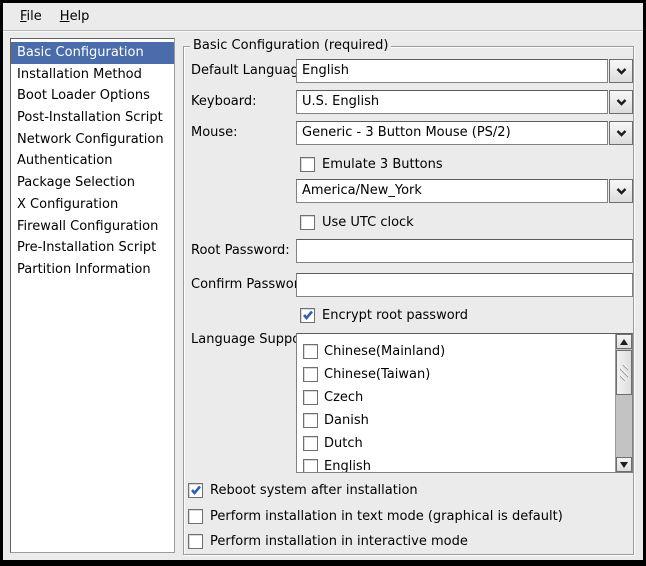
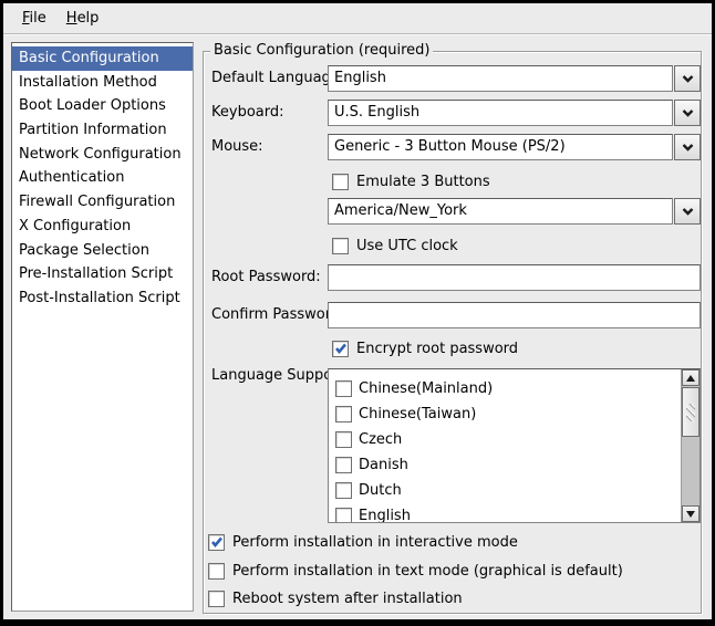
  File
  Help
  Basic Configuration
  Installation Method
  Boot Loader Options
- Post-Installation Script
+ Partition Information
  Network Configuration
  Authentication
- Package Selection
+ Firewall Configuration
  X Configuration
- Firewall Configuration
+ Package Selection
  Pre-Installation Script
- Partition Information
+ Post-Installation Script
  Basic Configuration (required)
  Default Languag
  English
  Keyboard:
  U.S. English
  Mouse:
  Generic - 3 Button Mouse (PS/2)
  Emulate 3 Buttons
  America/New_York
  Use UTC clock
  Root Password:
  Confirm Passwo
  Encrypt root password
  Language Supp
  Chinese(Mainland)
  Chinese(Taiwan)
  Czech
  Danish
  Dutch
  English
- Reboot system after installation
+ Perform installation in interactive mode
  Perform installation in text mode (graphical is default)
- Perform installation in interactive mode
+ Reboot system after installation
